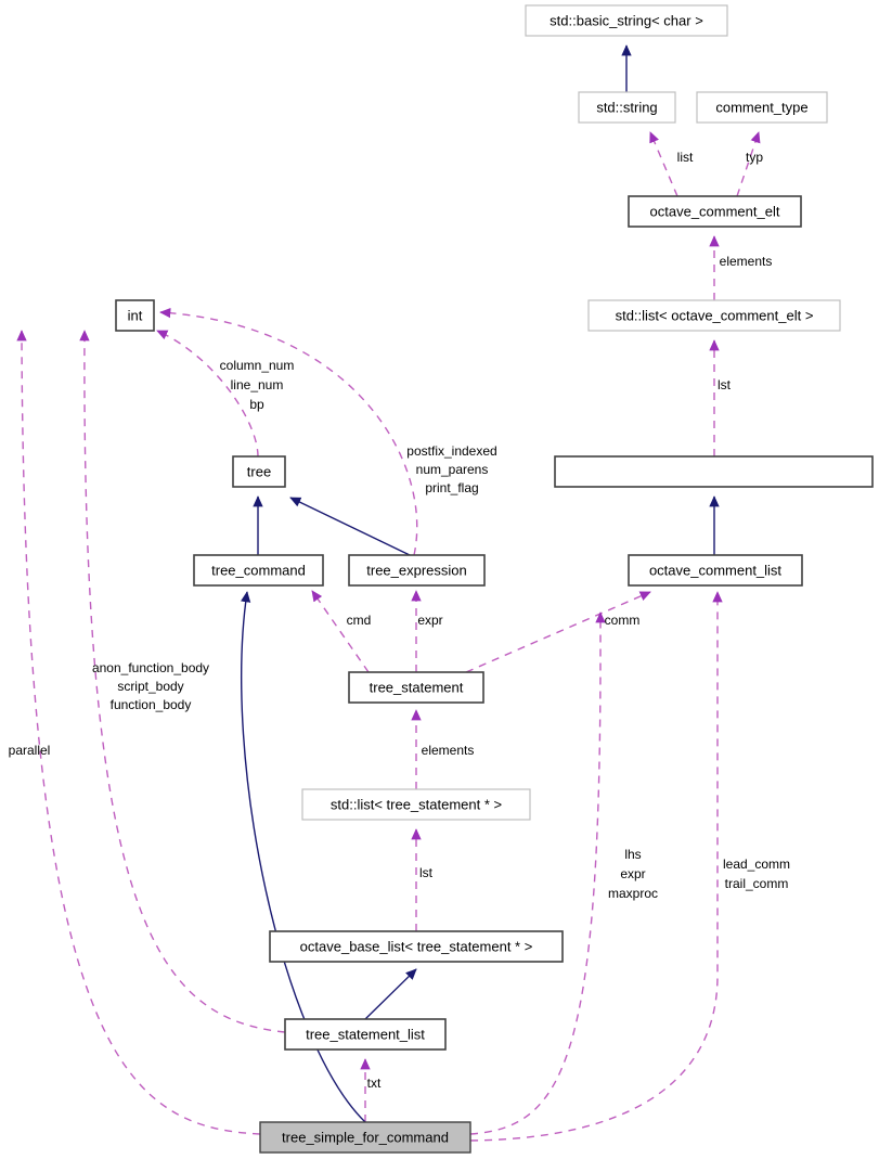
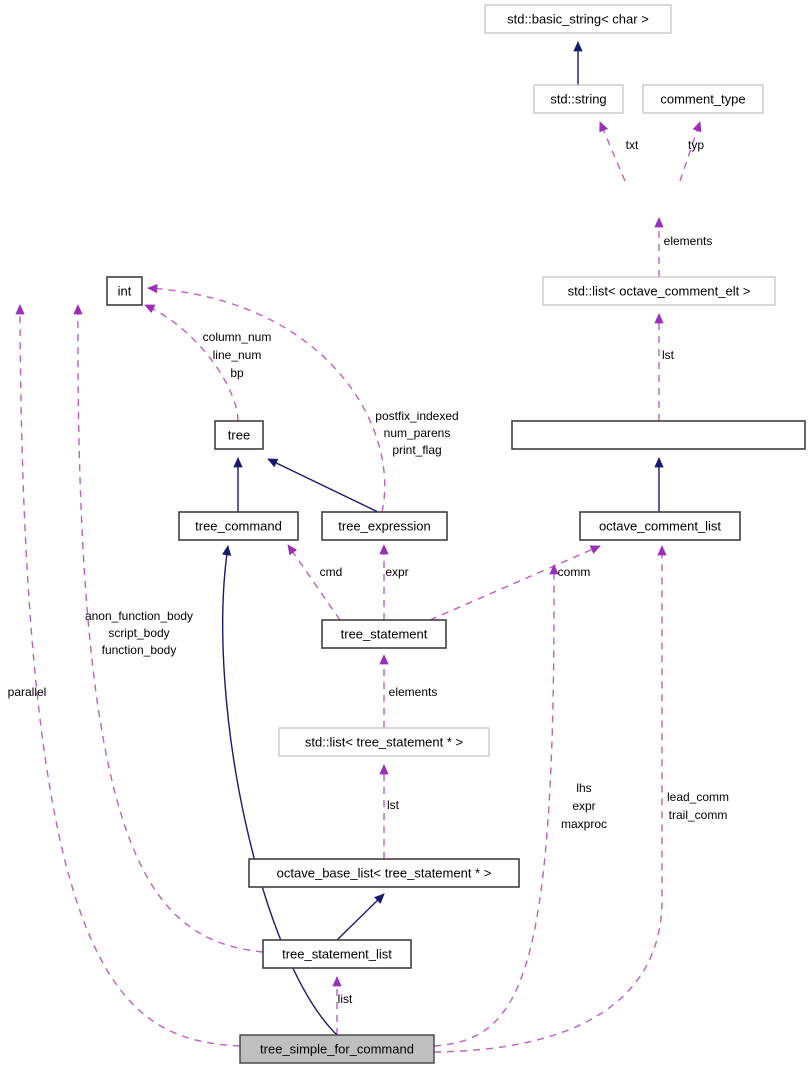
  std::basic_string< char >
  std::string
  comment_type
- octave_comment_elt
  std::list< octave_comment_elt >
  octave_comment_list
  int
  tree
  tree_command
  tree_expression
  tree_statement
  std::list< tree_statement * >
  octave_base_list< tree_statement * >
  tree_statement_list
  tree_simple_for_command
- list
+ txt
  typ
  elements
  lst
  column_num
  line_num
  bp
  postfix_indexed
  num_parens
  print_flag
  cmd
  expr
  comm
  anon_function_body
  script_body
  function_body
  parallel
  elements
  lst
  lhs
  expr
  maxproc
  lead_comm
  trail_comm
- txt
+ list
